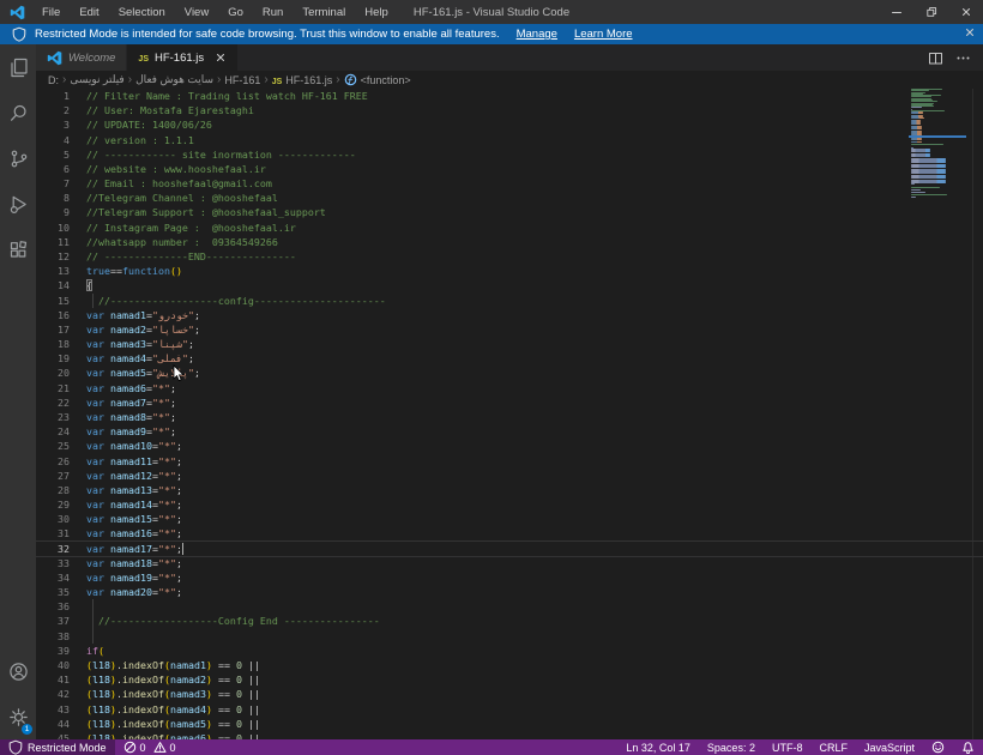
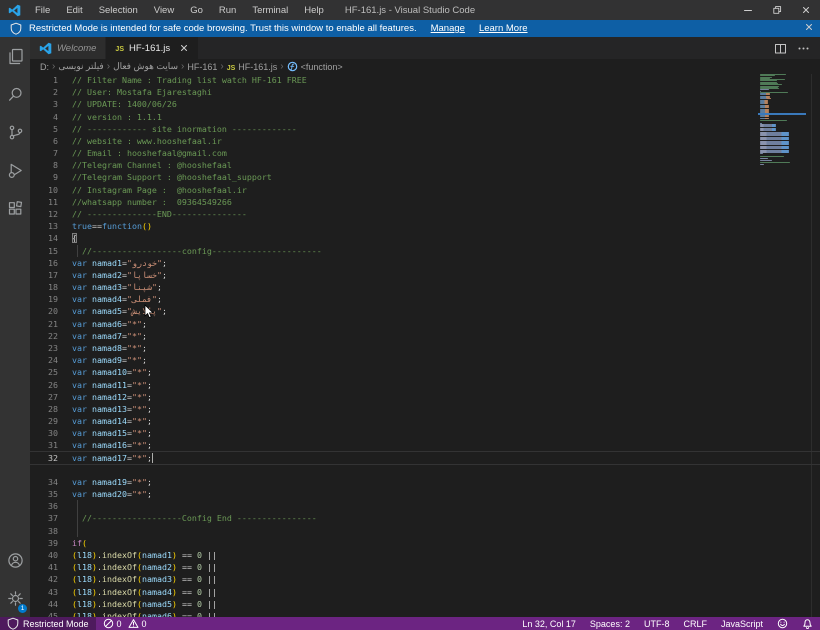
  File
  Edit
  Selection
  View
  Go
  Run
  Terminal
  Help
  HF-161.js - Visual Studio Code
  Restricted Mode is intended for safe code browsing. Trust this window to enable all features.
  Manage
  Learn More
  Welcome
  HF-161.js
  D:
  ›
  فیلتر نویسی
  ›
  سایت هوش فعال
  ›
  HF-161
  ›
  HF-161.js
  ›
  <function>
  1
  // Filter Name : Trading list watch HF-161 FREE
  2
  // User: Mostafa Ejarestaghi
  3
  // UPDATE: 1400/06/26
  4
  // version : 1.1.1
  5
  // ------------ site inormation -------------
  6
  // website : www.hooshefaal.ir
  7
  // Email : hooshefaal@gmail.com
  8
  //Telegram Channel : @hooshefaal
  9
  //Telegram Support : @hooshefaal_support
  10
  // Instagram Page : @hooshefaal.ir
  11
  //whatsapp number : 09364549266
  12
  // --------------END---------------
  13
  true==function()
  14
  {
  15
  //------------------config----------------------
  16
  var namad1="خودرو";
  17
  var namad2="خساپا";
  18
  var namad3="شپنا";
  19
  var namad4="فملی";
  20
  var namad5="پایش";
  21
  var namad6="*";
  22
  var namad7="*";
  23
  var namad8="*";
  24
  var namad9="*";
  25
  var namad10="*";
  26
  var namad11="*";
  27
  var namad12="*";
  28
  var namad13="*";
  29
  var namad14="*";
  30
  var namad15="*";
  31
  var namad16="*";
  32
  var namad17="*";
- 33
- var namad18="*";
  34
  var namad19="*";
  35
  var namad20="*";
  36
  37
  //------------------Config End ----------------
  38
  39
  if(
  40
  (l18).indexOf(namad1) == 0 ||
  41
  (l18).indexOf(namad2) == 0 ||
  42
  (l18).indexOf(namad3) == 0 ||
  43
  (l18).indexOf(namad4) == 0 ||
  44
  (l18).indexOf(namad5) == 0 ||
  45
  (l18).indexOf(namad6) == 0 ||
  Restricted Mode
  0
  0
  Ln 32, Col 17
  Spaces: 2
  UTF-8
  CRLF
  JavaScript
